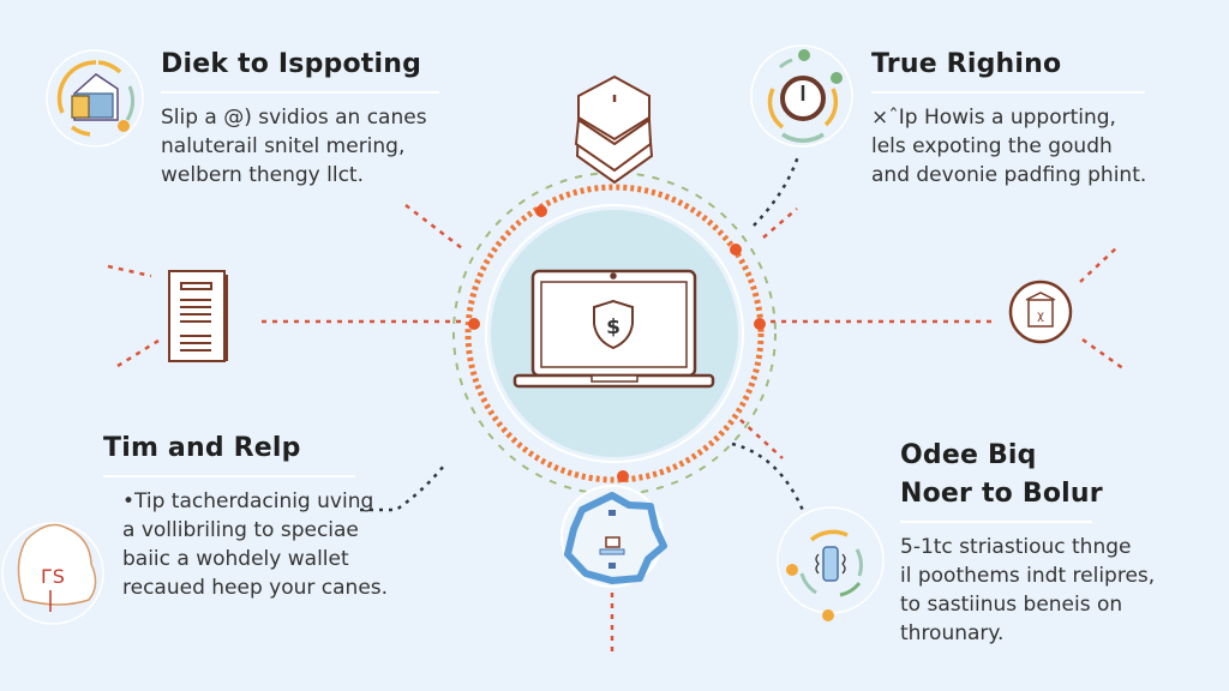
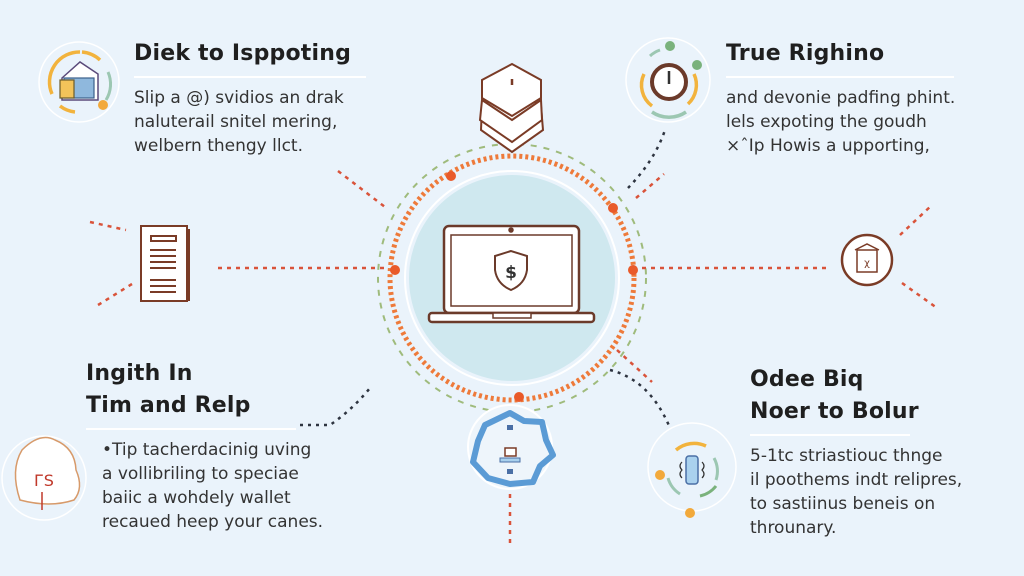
  χ
  $
  ГS
  Diek to Isppoting
- Slip a @) svidios an canes
+ Slip a @) svidios an drak
  naluterail snitel mering,
  welbern thengy llct.
  True Righino
- ×ˆIp Howis a upporting,
+ and devonie padfing phint.
  lels expoting the goudh
- and devonie padfing phint.
+ ×ˆIp Howis a upporting,
+ Ingith In
  Tim and Relp
  •Tip tacherdacinig uving
  a vollibriling to speciae
  baiic a wohdely wallet
  recaued heep your canes.
  Odee Biq
  Noer to Bolur
  5-1tc striastiouc thnge
  il poothems indt relipres,
  to sastiinus beneis on
  throunary.
